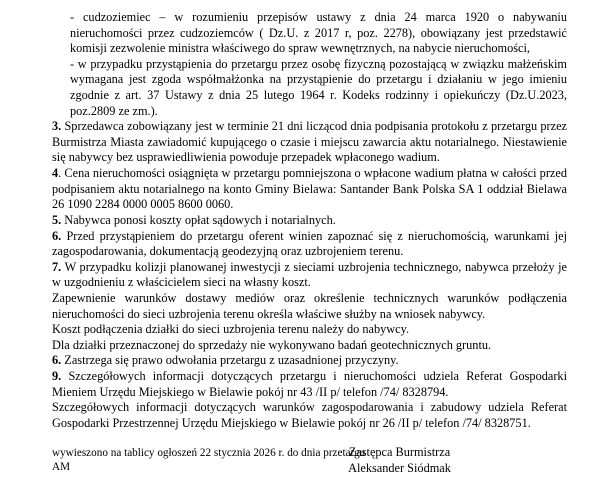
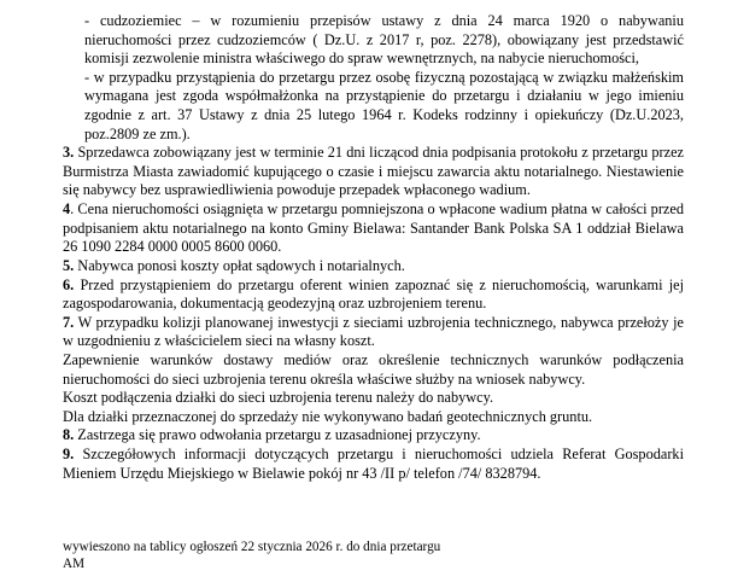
  - cudzoziemiec – w rozumieniu przepisów ustawy z dnia 24 marca 1920 o nabywaniu nieruchomości przez cudzoziemców ( Dz.U. z 2017 r, poz. 2278), obowiązany jest przedstawić komisji zezwolenie ministra właściwego do spraw wewnętrznych, na nabycie nieruchomości,
  - w przypadku przystąpienia do przetargu przez osobę fizyczną pozostającą w związku małżeńskim wymagana jest zgoda współmałżonka na przystąpienie do przetargu i działaniu w jego imieniu zgodnie z art. 37 Ustawy z dnia 25 lutego 1964 r. Kodeks rodzinny i opiekuńczy (Dz.U.2023, poz.2809 ze zm.).
  3. Sprzedawca zobowiązany jest w terminie 21 dni liczącod dnia podpisania protokołu z przetargu przez Burmistrza Miasta zawiadomić kupującego o czasie i miejscu zawarcia aktu notarialnego. Niestawienie się nabywcy bez usprawiedliwienia powoduje przepadek wpłaconego wadium.
  4. Cena nieruchomości osiągnięta w przetargu pomniejszona o wpłacone wadium płatna w całości przed podpisaniem aktu notarialnego na konto Gminy Bielawa: Santander Bank Polska SA 1 oddział Bielawa 26 1090 2284 0000 0005 8600 0060.
  5. Nabywca ponosi koszty opłat sądowych i notarialnych.
  6. Przed przystąpieniem do przetargu oferent winien zapoznać się z nieruchomością, warunkami jej zagospodarowania, dokumentacją geodezyjną oraz uzbrojeniem terenu.
  7. W przypadku kolizji planowanej inwestycji z sieciami uzbrojenia technicznego, nabywca przełoży je w uzgodnieniu z właścicielem sieci na własny koszt.
  Zapewnienie warunków dostawy mediów oraz określenie technicznych warunków podłączenia nieruchomości do sieci uzbrojenia terenu określa właściwe służby na wniosek nabywcy.
  Koszt podłączenia działki do sieci uzbrojenia terenu należy do nabywcy.
  Dla działki przeznaczonej do sprzedaży nie wykonywano badań geotechnicznych gruntu.
- 6. Zastrzega się prawo odwołania przetargu z uzasadnionej przyczyny.
+ 8. Zastrzega się prawo odwołania przetargu z uzasadnionej przyczyny.
  9. Szczegółowych informacji dotyczących przetargu i nieruchomości udziela Referat Gospodarki Mieniem Urzędu Miejskiego w Bielawie pokój nr 43 /II p/ telefon /74/ 8328794.
- Szczegółowych informacji dotyczących warunków zagospodarowania i zabudowy udziela Referat Gospodarki Przestrzennej Urzędu Miejskiego w Bielawie pokój nr 26 /II p/ telefon /74/ 8328751.
- Zastępca Burmistrza
- Aleksander Siódmak
  wywieszono na tablicy ogłoszeń 22 stycznia 2026 r. do dnia przetargu
  AM
